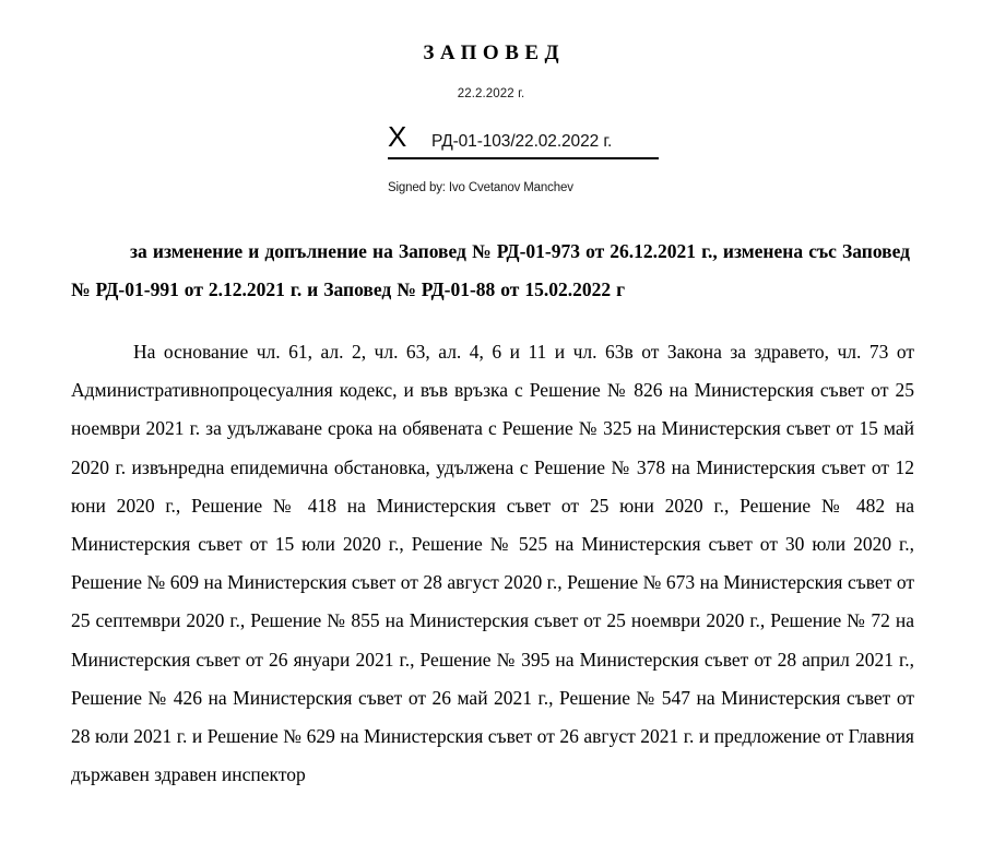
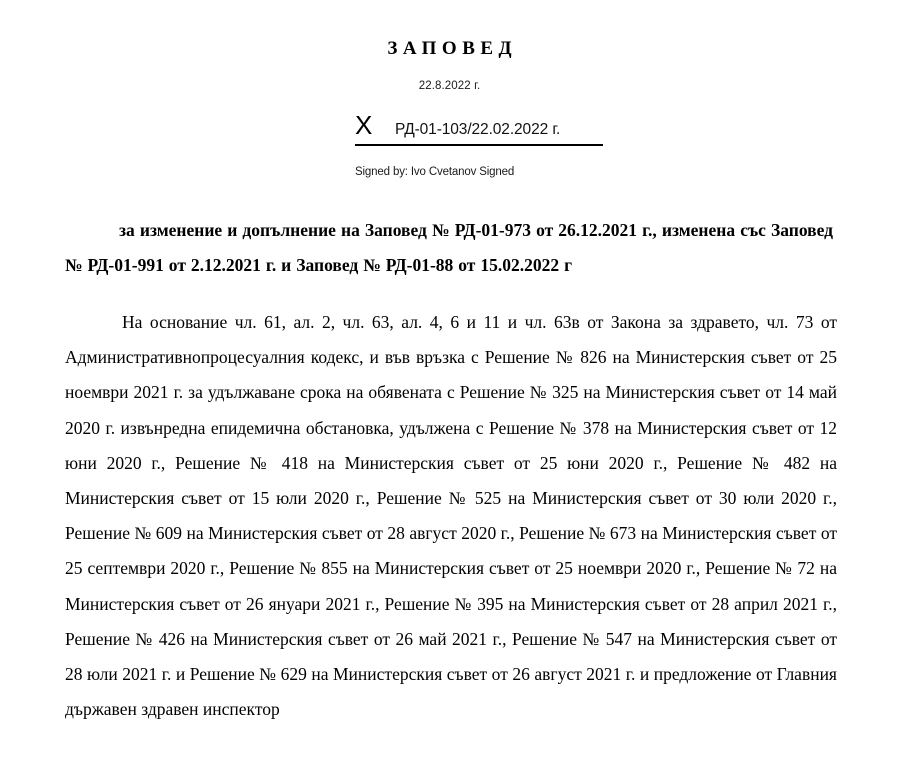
  ЗАПОВЕД
- 22.2.2022 г.
+ 22.8.2022 г.
  X
  РД-01-103/22.02.2022 г.
- Signed by: Ivo Cvetanov Manchev
+ Signed by: Ivo Cvetanov Signed
  за изменение и допълнение на Заповед № РД-01-973 от 26.12.2021 г., изменена със Заповед № РД-01-991 от 2.12.2021 г. и Заповед № РД-01-88 от 15.02.2022 г
- На основание чл. 61, ал. 2, чл. 63, ал. 4, 6 и 11 и чл. 63в от Закона за здравето, чл. 73 от Административнопроцесуалния кодекс, и във връзка с Решение № 826 на Министерския съвет от 25 ноември 2021 г. за удължаване срока на обявената с Решение № 325 на Министерския съвет от 15 май 2020 г. извънредна епидемична обстановка, удължена с Решение № 378 на Министерския съвет от 12 юни 2020 г., Решение № 418 на Министерския съвет от 25 юни 2020 г., Решение № 482 на Министерския съвет от 15 юли 2020 г., Решение № 525 на Министерския съвет от 30 юли 2020 г., Решение № 609 на Министерския съвет от 28 август 2020 г., Решение № 673 на Министерския съвет от 25 септември 2020 г., Решение № 855 на Министерския съвет от 25 ноември 2020 г., Решение № 72 на Министерския съвет от 26 януари 2021 г., Решение № 395 на Министерския съвет от 28 април 2021 г., Решение № 426 на Министерския съвет от 26 май 2021 г., Решение № 547 на Министерския съвет от 28 юли 2021 г. и Решение № 629 на Министерския съвет от 26 август 2021 г. и предложение от Главния държавен здравен инспектор
+ На основание чл. 61, ал. 2, чл. 63, ал. 4, 6 и 11 и чл. 63в от Закона за здравето, чл. 73 от Административнопроцесуалния кодекс, и във връзка с Решение № 826 на Министерския съвет от 25 ноември 2021 г. за удължаване срока на обявената с Решение № 325 на Министерския съвет от 14 май 2020 г. извънредна епидемична обстановка, удължена с Решение № 378 на Министерския съвет от 12 юни 2020 г., Решение № 418 на Министерския съвет от 25 юни 2020 г., Решение № 482 на Министерския съвет от 15 юли 2020 г., Решение № 525 на Министерския съвет от 30 юли 2020 г., Решение № 609 на Министерския съвет от 28 август 2020 г., Решение № 673 на Министерския съвет от 25 септември 2020 г., Решение № 855 на Министерския съвет от 25 ноември 2020 г., Решение № 72 на Министерския съвет от 26 януари 2021 г., Решение № 395 на Министерския съвет от 28 април 2021 г., Решение № 426 на Министерския съвет от 26 май 2021 г., Решение № 547 на Министерския съвет от 28 юли 2021 г. и Решение № 629 на Министерския съвет от 26 август 2021 г. и предложение от Главния държавен здравен инспектор
